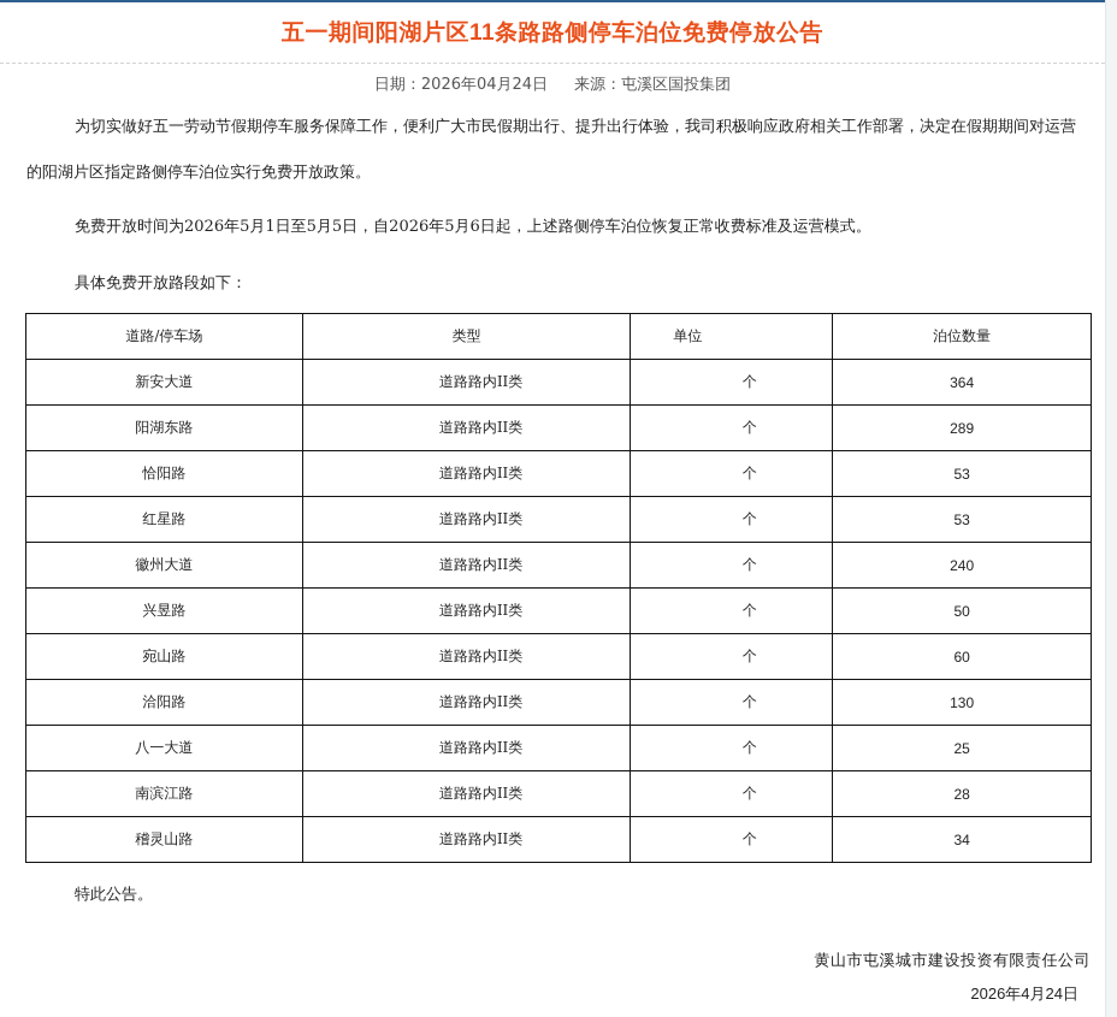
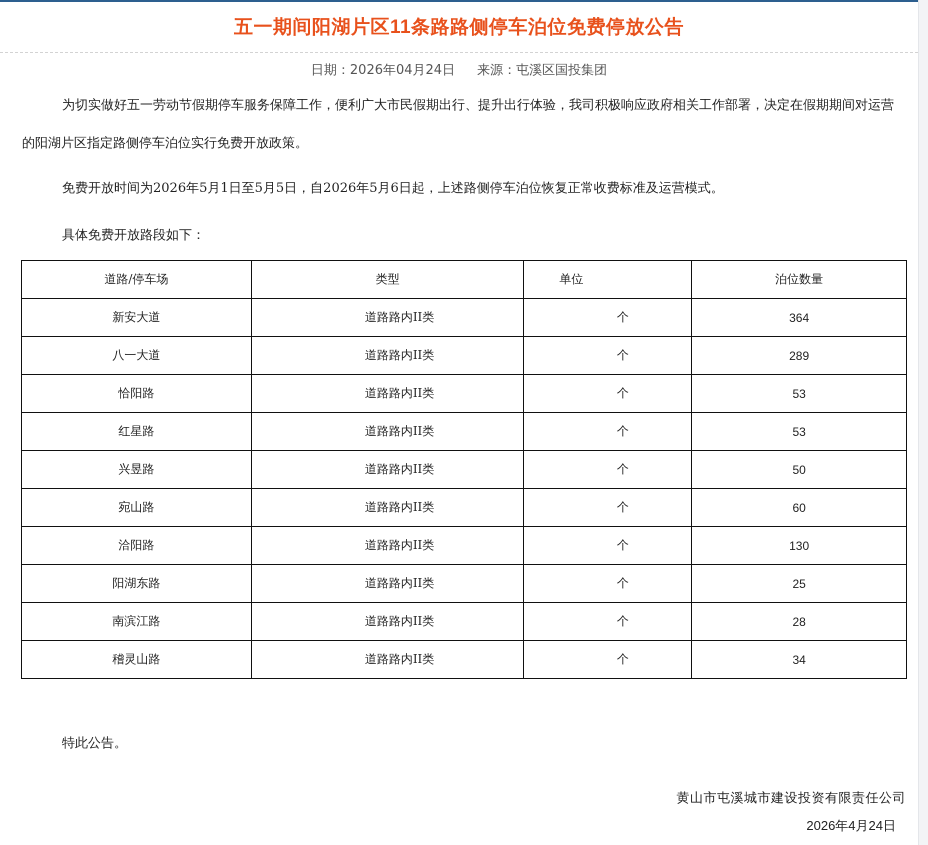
  五一期间阳湖片区11条路路侧停车泊位免费停放公告
  日期：2026年04月24日 来源：屯溪区国投集团
  为切实做好五一劳动节假期停车服务保障工作，便利广大市民假期出行、提升出行体验，我司积极响应政府相关工作部署，决定在假期期间对运营的阳湖片区指定路侧停车泊位实行免费开放政策。
  免费开放时间为2026年5月1日至5月5日，自2026年5月6日起，上述路侧停车泊位恢复正常收费标准及运营模式。
  具体免费开放路段如下：
  道路/停车场	类型	单位	泊位数量
  新安大道	道路路内II类	个	364
- 阳湖东路	道路路内II类	个	289
+ 八一大道	道路路内II类	个	289
  恰阳路	道路路内II类	个	53
  红星路	道路路内II类	个	53
- 徽州大道	道路路内II类	个	240
  兴昱路	道路路内II类	个	50
  宛山路	道路路内II类	个	60
  洽阳路	道路路内II类	个	130
- 八一大道	道路路内II类	个	25
+ 阳湖东路	道路路内II类	个	25
  南滨江路	道路路内II类	个	28
  稽灵山路	道路路内II类	个	34
  特此公告。
  黄山市屯溪城市建设投资有限责任公司
  2026年4月24日
